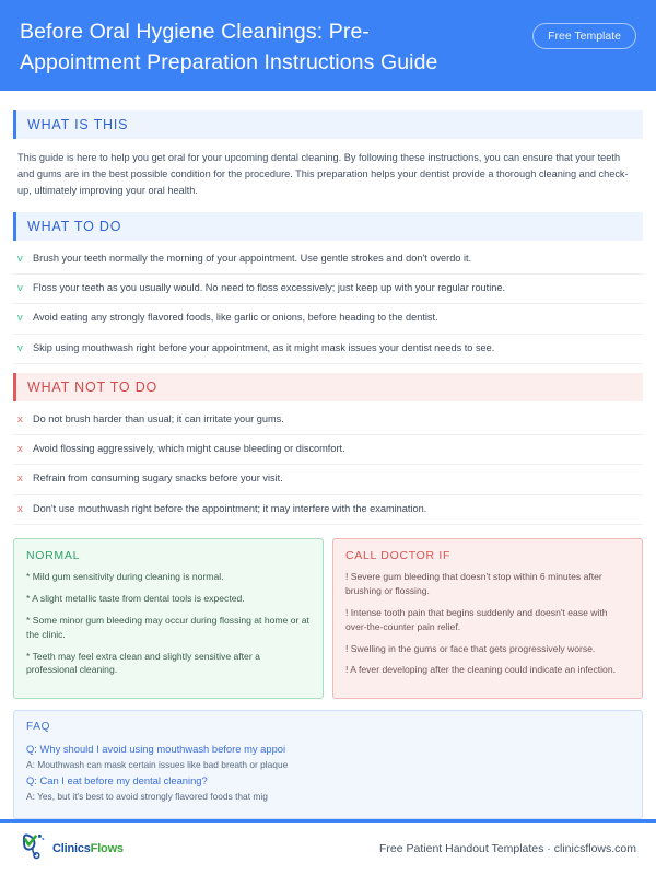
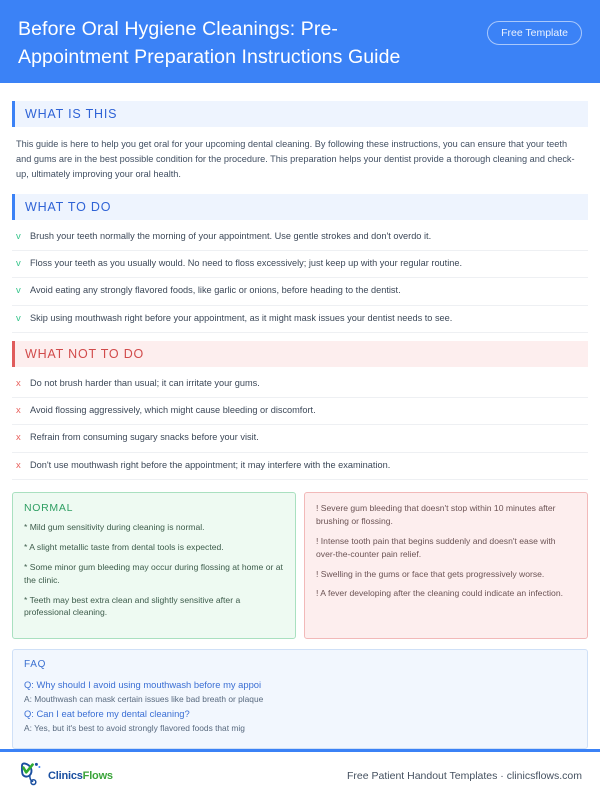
  Before Oral Hygiene Cleanings: Pre-Appointment Preparation Instructions Guide
  Free Template
  WHAT IS THIS
  This guide is here to help you get oral for your upcoming dental cleaning. By following these instructions, you can ensure that your teeth and gums are in the best possible condition for the procedure. This preparation helps your dentist provide a thorough cleaning and check-up, ultimately improving your oral health.
  WHAT TO DO
  v
  Brush your teeth normally the morning of your appointment. Use gentle strokes and don't overdo it.
  v
  Floss your teeth as you usually would. No need to floss excessively; just keep up with your regular routine.
  v
  Avoid eating any strongly flavored foods, like garlic or onions, before heading to the dentist.
  v
  Skip using mouthwash right before your appointment, as it might mask issues your dentist needs to see.
  WHAT NOT TO DO
  x
  Do not brush harder than usual; it can irritate your gums.
  x
  Avoid flossing aggressively, which might cause bleeding or discomfort.
  x
  Refrain from consuming sugary snacks before your visit.
  x
  Don't use mouthwash right before the appointment; it may interfere with the examination.
  NORMAL
  * Mild gum sensitivity during cleaning is normal.
  * A slight metallic taste from dental tools is expected.
  * Some minor gum bleeding may occur during flossing at home or at the clinic.
- * Teeth may feel extra clean and slightly sensitive after a professional cleaning.
+ * Teeth may best extra clean and slightly sensitive after a professional cleaning.
- CALL DOCTOR IF
- ! Severe gum bleeding that doesn't stop within 6 minutes after brushing or flossing.
+ ! Severe gum bleeding that doesn't stop within 10 minutes after brushing or flossing.
  ! Intense tooth pain that begins suddenly and doesn't ease with over-the-counter pain relief.
  ! Swelling in the gums or face that gets progressively worse.
  ! A fever developing after the cleaning could indicate an infection.
  FAQ
  Q: Why should I avoid using mouthwash before my appoi
  A: Mouthwash can mask certain issues like bad breath or plaque
  Q: Can I eat before my dental cleaning?
  A: Yes, but it's best to avoid strongly flavored foods that mig
  ClinicsFlows
  Free Patient Handout Templates · clinicsflows.com
